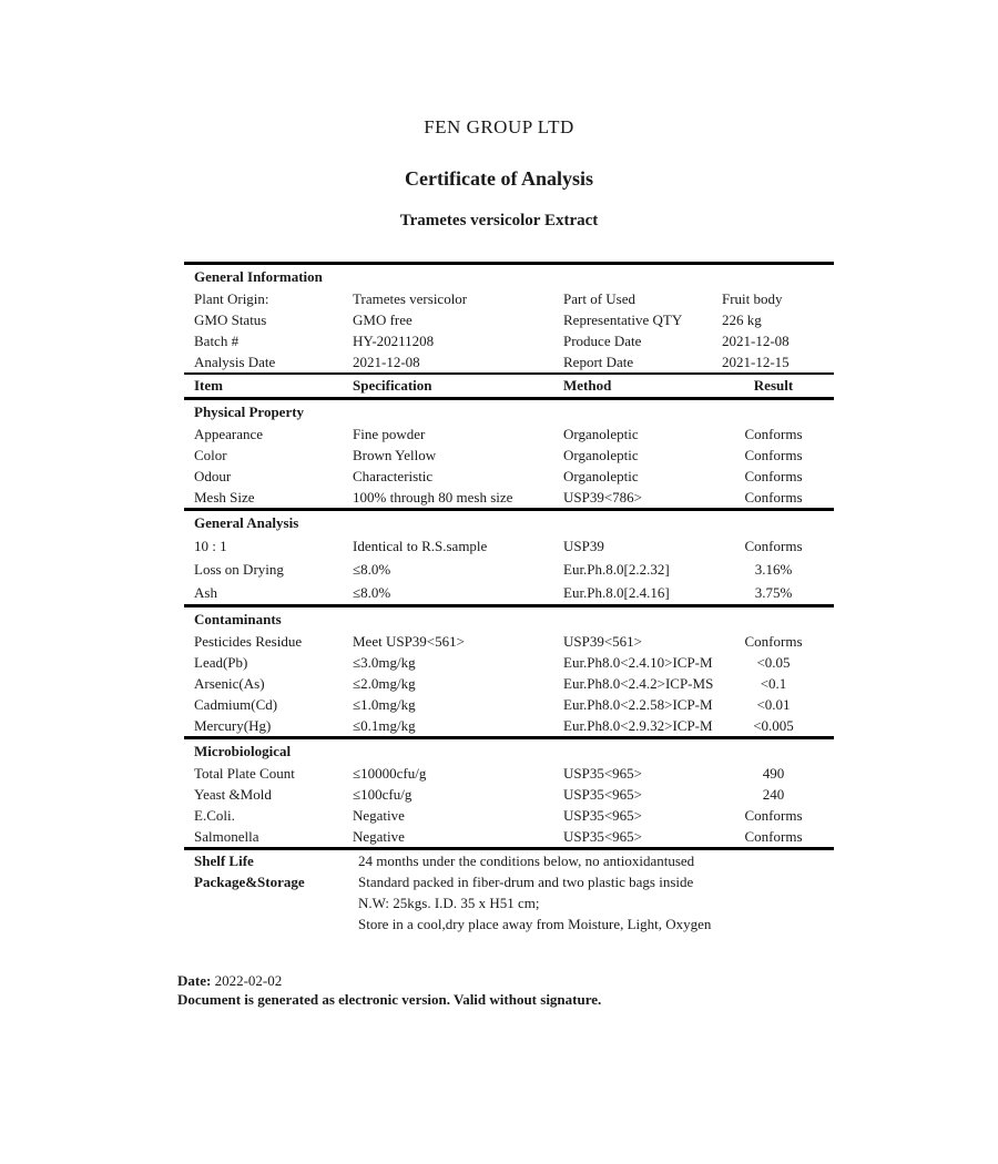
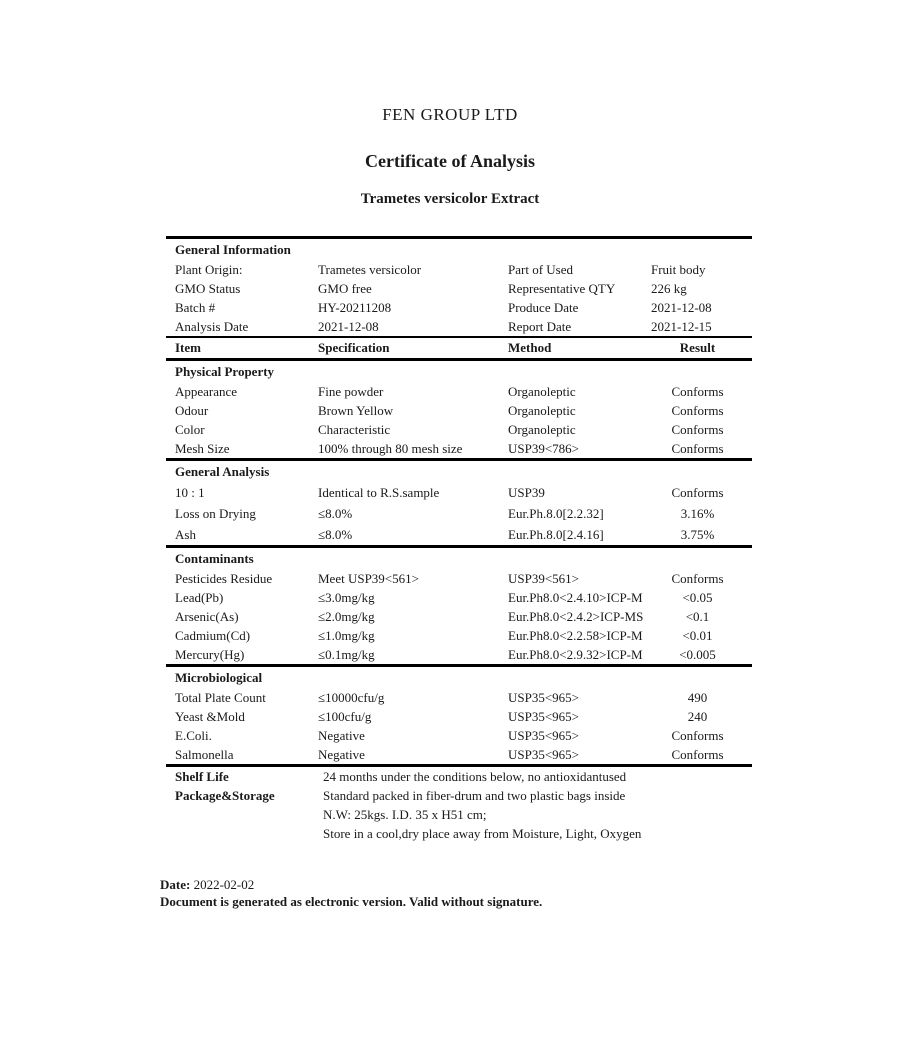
  FEN GROUP LTD
  Certificate of Analysis
  Trametes versicolor Extract
  General Information
  Plant Origin:
  Trametes versicolor
  Part of Used
  Fruit body
  GMO Status
  GMO free
  Representative QTY
  226 kg
  Batch #
  HY-20211208
  Produce Date
  2021-12-08
  Analysis Date
  2021-12-08
  Report Date
  2021-12-15
  Item
  Specification
  Method
  Result
  Physical Property
  Appearance
  Fine powder
  Organoleptic
  Conforms
- Color
+ Odour
  Brown Yellow
  Organoleptic
  Conforms
- Odour
+ Color
  Characteristic
  Organoleptic
  Conforms
  Mesh Size
  100% through 80 mesh size
  USP39<786>
  Conforms
  General Analysis
  10 : 1
  Identical to R.S.sample
  USP39
  Conforms
  Loss on Drying
  ≤8.0%
  Eur.Ph.8.0[2.2.32]
  3.16%
  Ash
  ≤8.0%
  Eur.Ph.8.0[2.4.16]
  3.75%
  Contaminants
  Pesticides Residue
  Meet USP39<561>
  USP39<561>
  Conforms
  Lead(Pb)
  ≤3.0mg/kg
  Eur.Ph8.0<2.4.10>ICP-M
  <0.05
  Arsenic(As)
  ≤2.0mg/kg
  Eur.Ph8.0<2.4.2>ICP-MS
  <0.1
  Cadmium(Cd)
  ≤1.0mg/kg
  Eur.Ph8.0<2.2.58>ICP-M
  <0.01
  Mercury(Hg)
  ≤0.1mg/kg
  Eur.Ph8.0<2.9.32>ICP-M
  <0.005
  Microbiological
  Total Plate Count
  ≤10000cfu/g
  USP35<965>
  490
  Yeast &Mold
  ≤100cfu/g
  USP35<965>
  240
  E.Coli.
  Negative
  USP35<965>
  Conforms
  Salmonella
  Negative
  USP35<965>
  Conforms
  Shelf Life
  24 months under the conditions below, no antioxidantused
  Package&Storage
  Standard packed in fiber-drum and two plastic bags inside
  N.W: 25kgs. I.D. 35 x H51 cm;
  Store in a cool,dry place away from Moisture, Light, Oxygen
  Date: 2022-02-02
  Document is generated as electronic version. Valid without signature.
